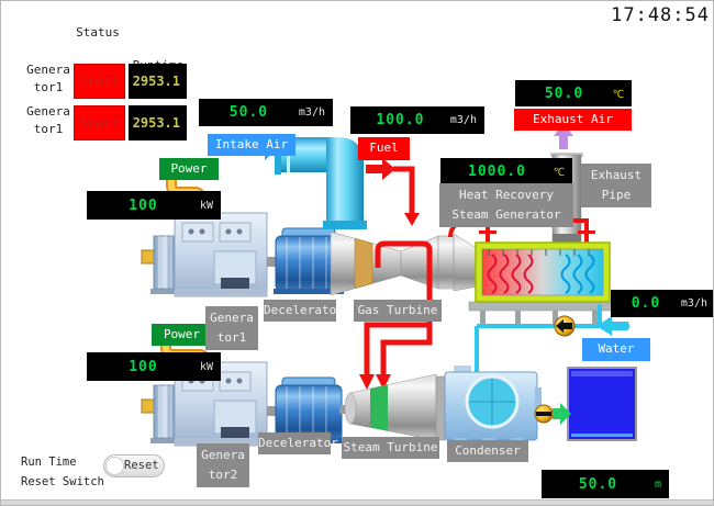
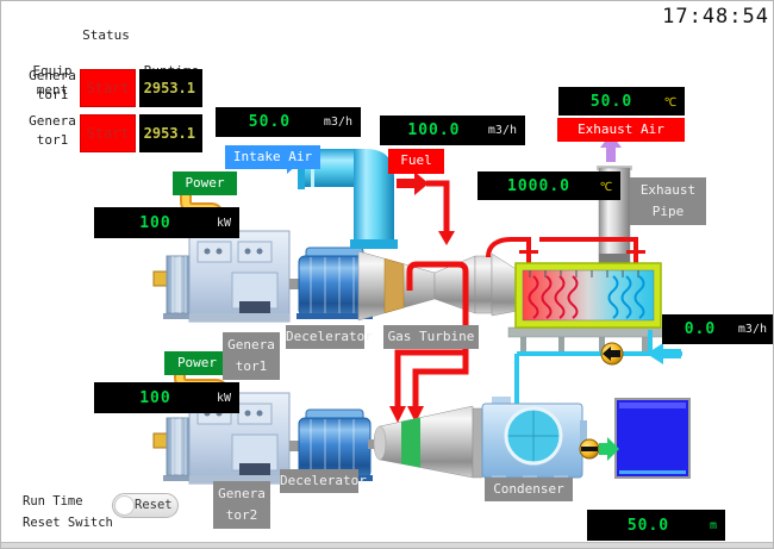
  17:48:54
+ Equip
+ ment
  Status
  Genera
  tor1
  Start
  2953.1
  Genera
  tor1
  Start
  2953.1
  50.0
  m3/h
  100.0
  m3/h
  1000.0
  ℃
  50.0
  ℃
  0.0
  m3/h
  100
  kW
  100
  kW
  50.0
  m
  Intake Air
  Fuel
  Exhaust Air
  Power
  Power
- Water
- Heat Recovery
- Steam Generator
  Exhaust
  Pipe
  Genera
  tor1
  Decelerator
  Gas Turbine
  Genera
  tor2
  Decelerator
- Steam Turbine
  Condenser
  Run Time
  Reset Switch
  Reset
